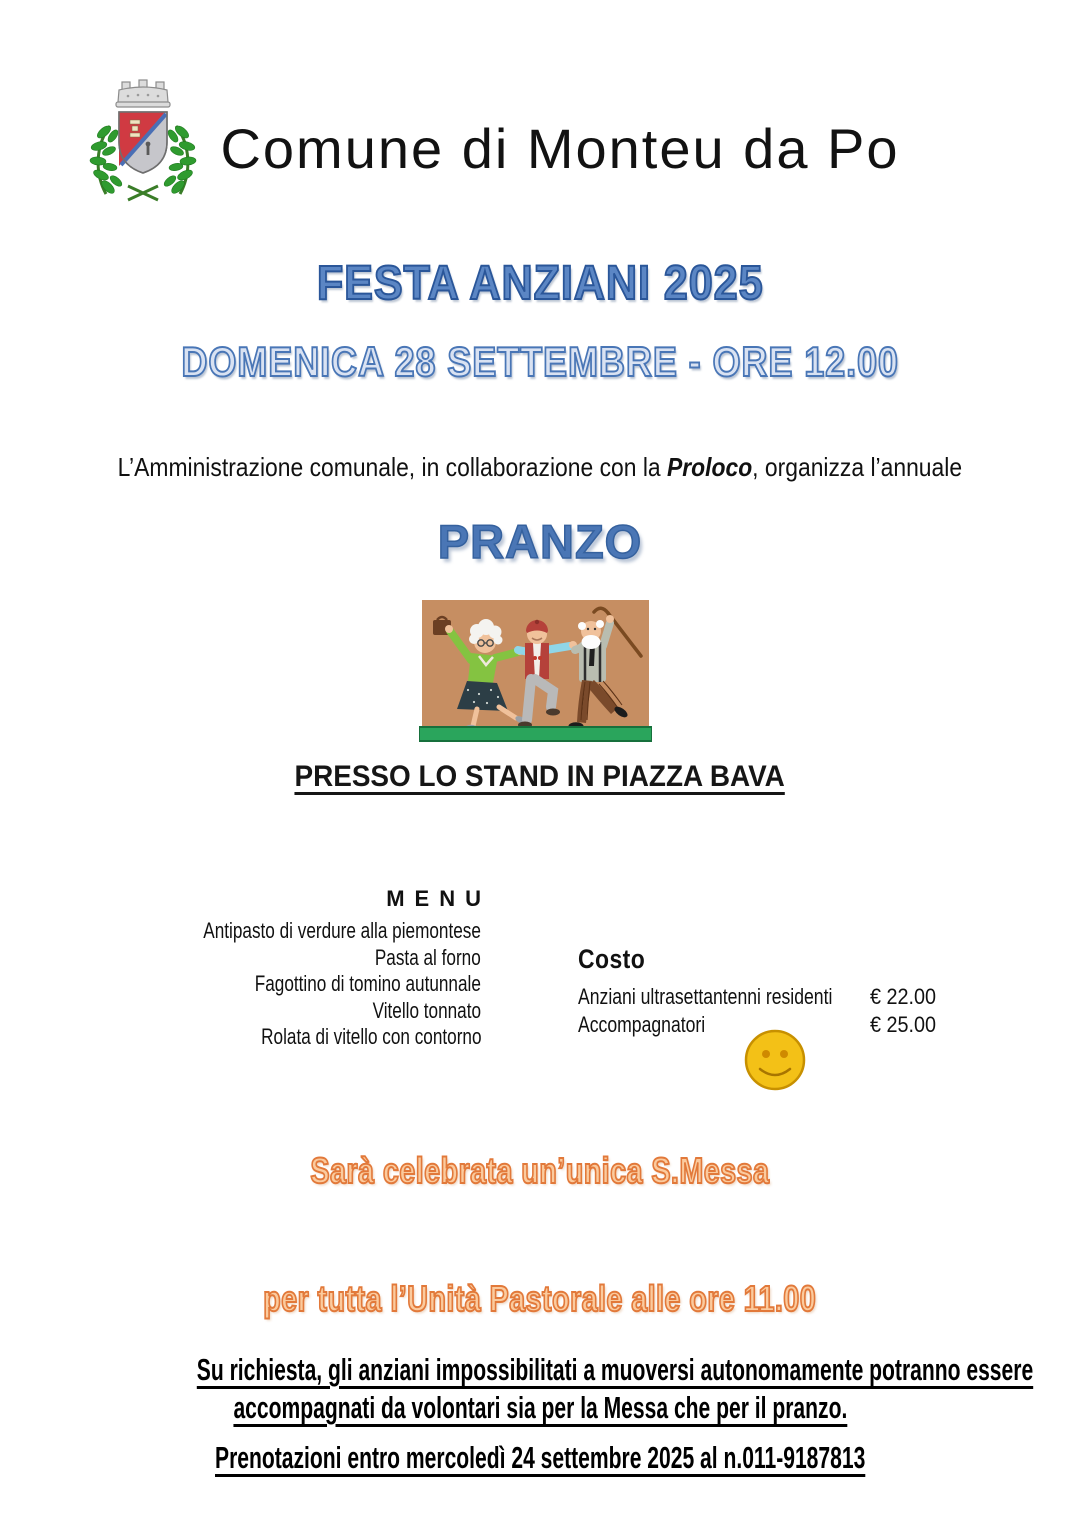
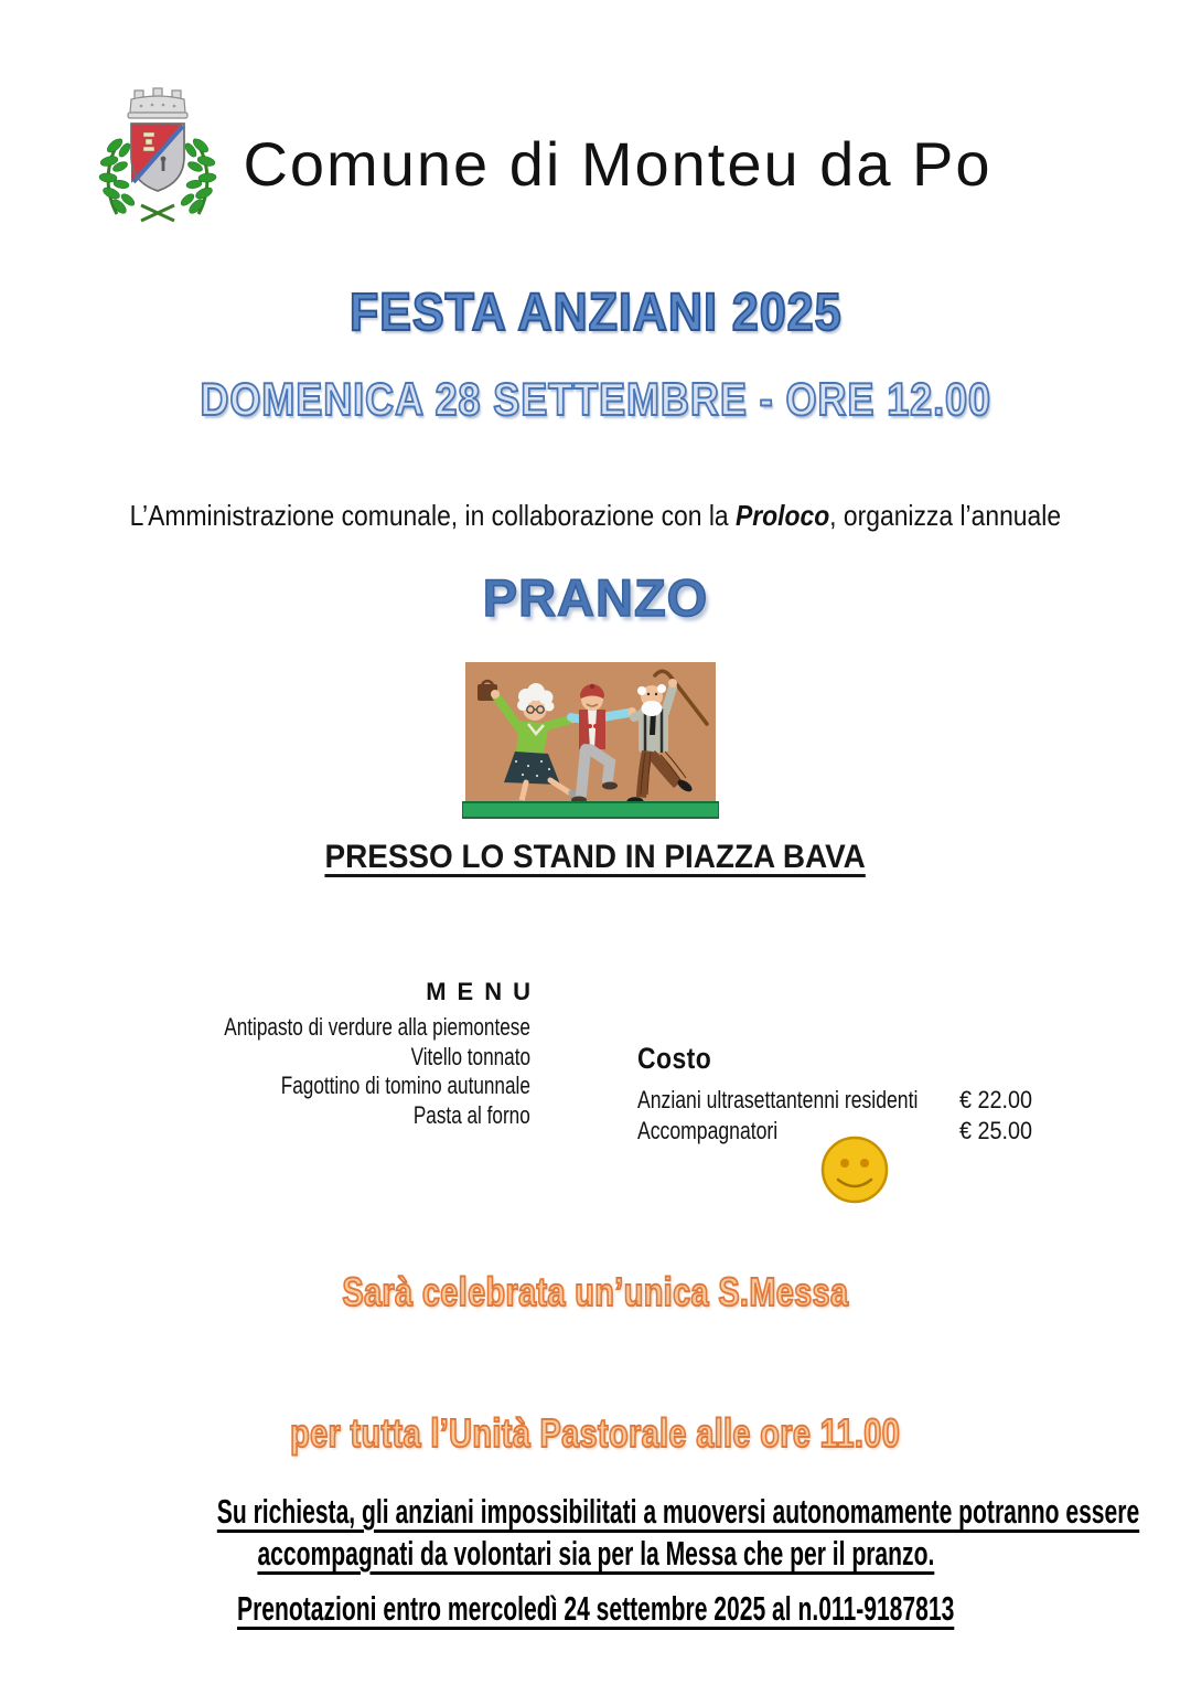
  Comune di Monteu da Po
  FESTA ANZIANI 2025
  DOMENICA 28 SETTEMBRE - ORE 12.00
  L’Amministrazione comunale, in collaborazione con la Proloco, organizza l’annuale
  PRANZO
  PRESSO LO STAND IN PIAZZA BAVA
  MENU
  Antipasto di verdure alla piemontese
- Pasta al forno
+ Vitello tonnato
  Fagottino di tomino autunnale
- Vitello tonnato
+ Pasta al forno
- Rolata di vitello con contorno
  Costo
  Anziani ultrasettantenni residenti
  € 22.00
  Accompagnatori
  € 25.00
  Sarà celebrata un’unica S.Messa
  per tutta l’Unità Pastorale alle ore 11.00
  Su richiesta, gli anziani impossibilitati a muoversi autonomamente potranno essere
  accompagnati da volontari sia per la Messa che per il pranzo.
  Prenotazioni entro mercoledì 24 settembre 2025 al n.011-9187813
